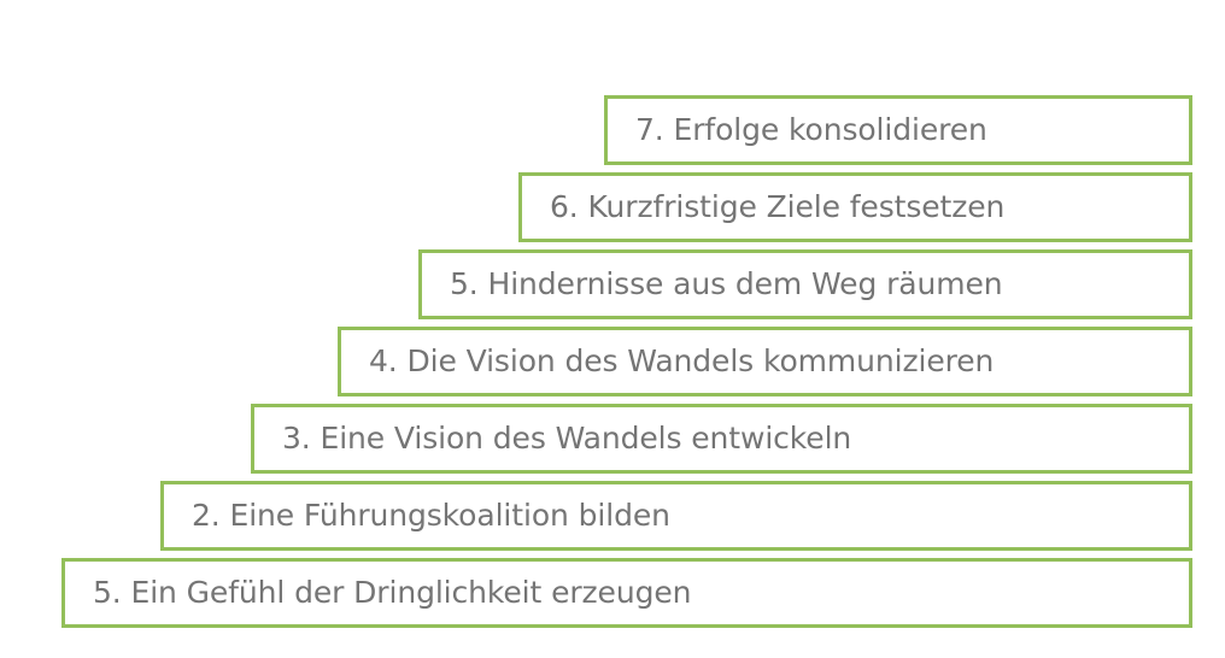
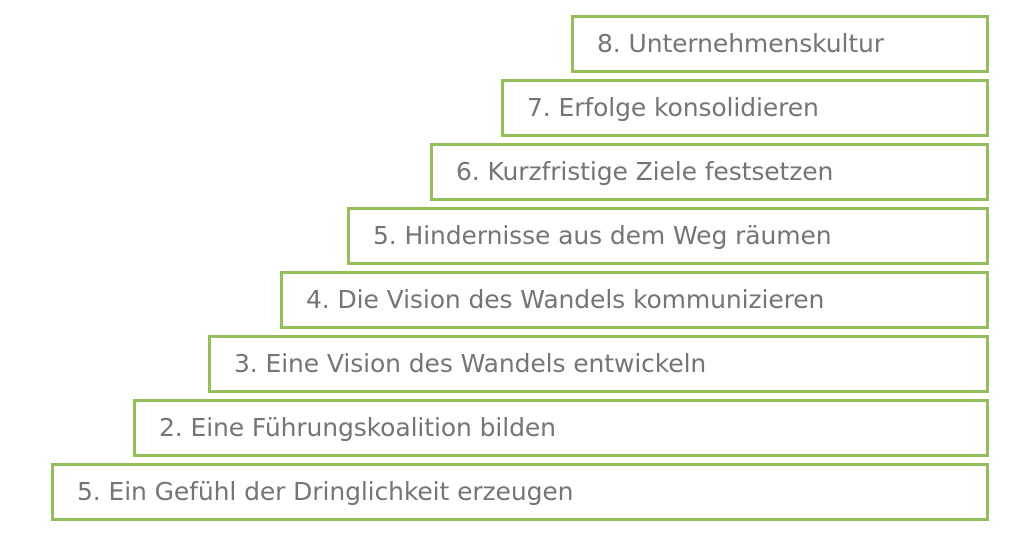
+ 8. Unternehmenskultur
  7. Erfolge konsolidieren
  6. Kurzfristige Ziele festsetzen
  5. Hindernisse aus dem Weg räumen
  4. Die Vision des Wandels kommunizieren
  3. Eine Vision des Wandels entwickeln
  2. Eine Führungskoalition bilden
  5. Ein Gefühl der Dringlichkeit erzeugen
